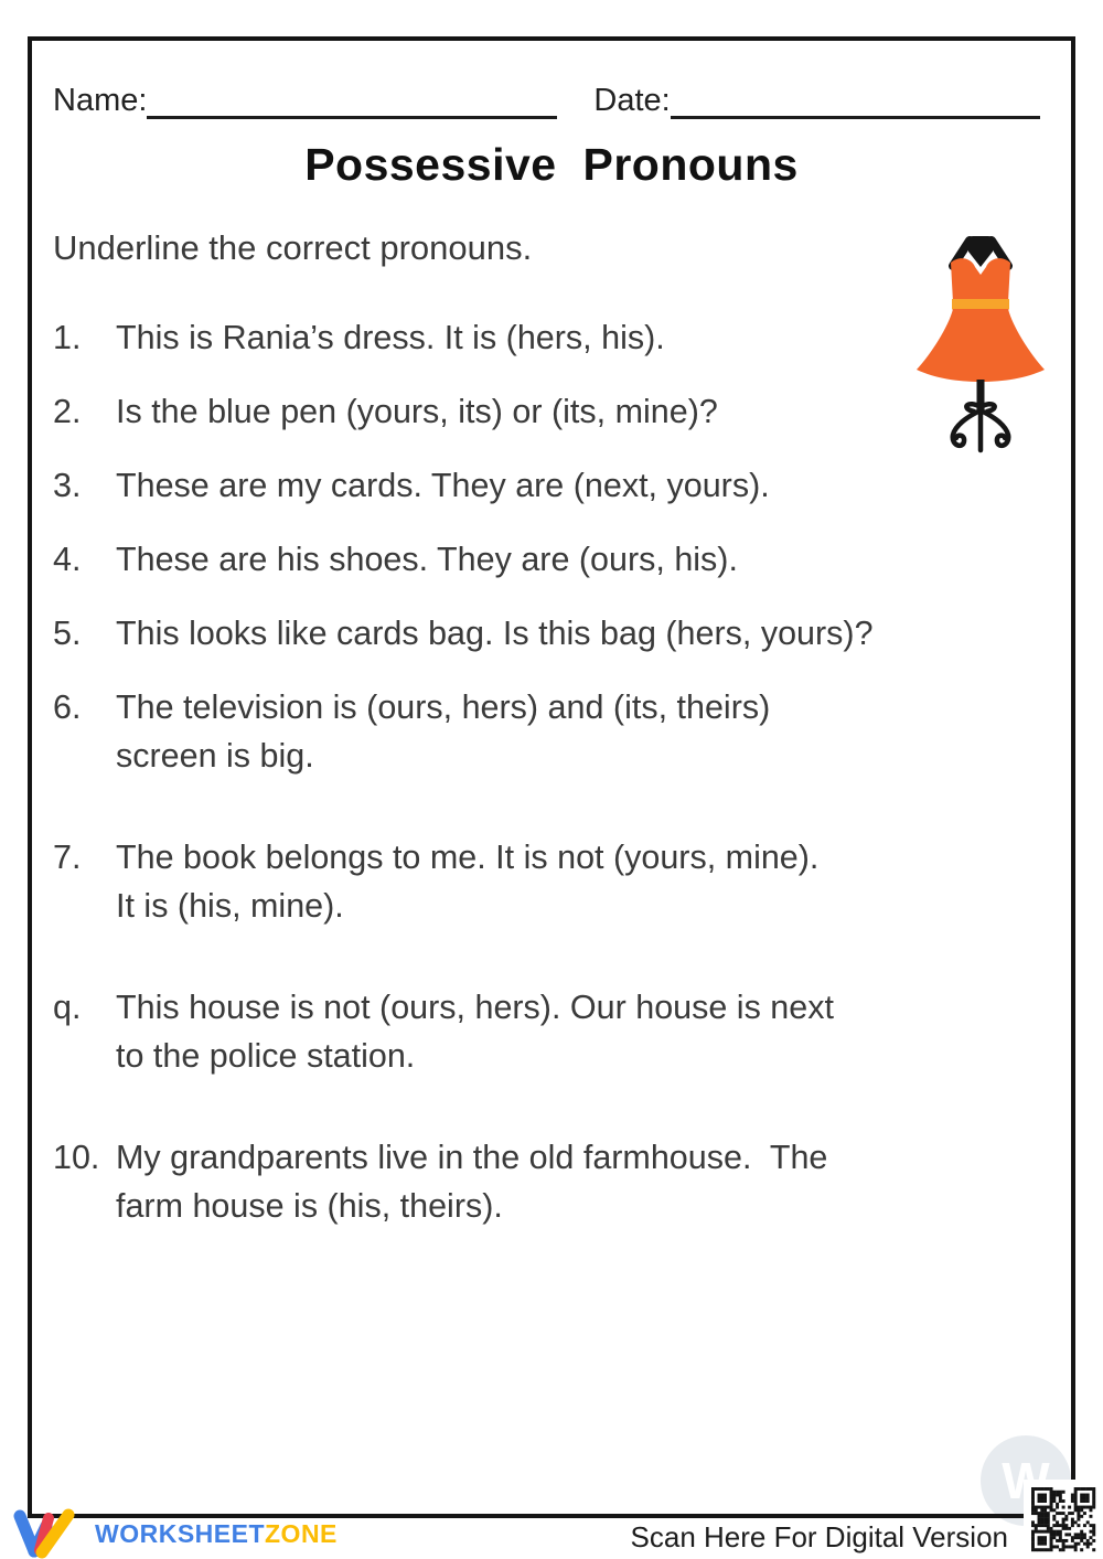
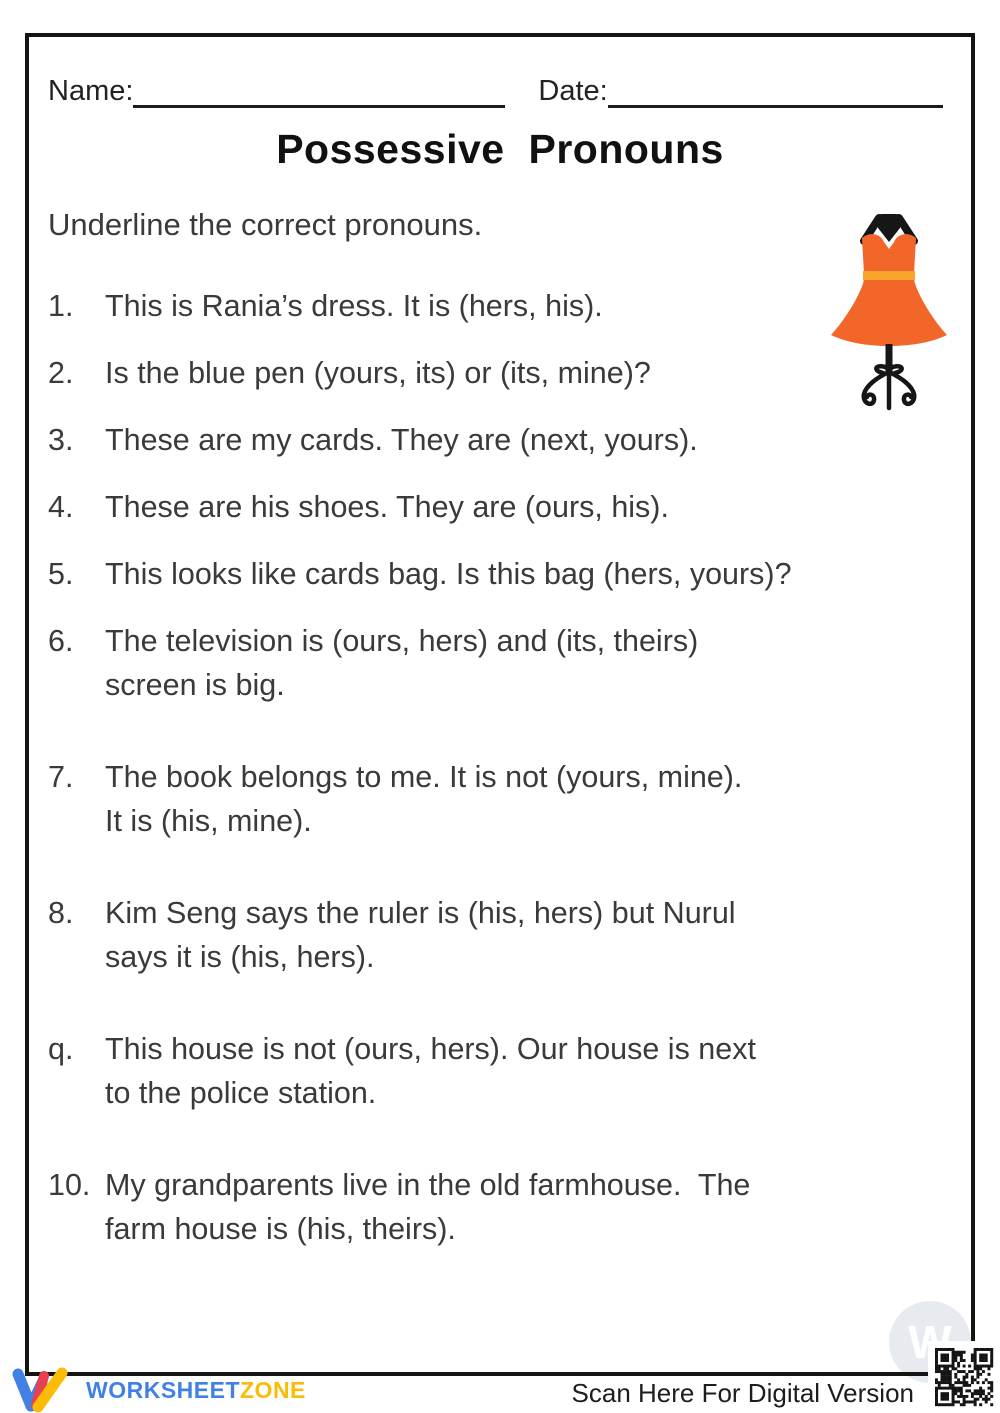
  Name:
  Date:
  Possessive Pronouns
  Underline the correct pronouns.
  1.
  This is Rania’s dress. It is (hers, his).
  2.
  Is the blue pen (yours, its) or (its, mine)?
  3.
  These are my cards. They are (next, yours).
  4.
  These are his shoes. They are (ours, his).
  5.
  This looks like cards bag. Is this bag (hers, yours)?
  6.
  The television is (ours, hers) and (its, theirs)
  screen is big.
  7.
  The book belongs to me. It is not (yours, mine).
  It is (his, mine).
+ 8.
+ Kim Seng says the ruler is (his, hers) but Nurul
+ says it is (his, hers).
  q.
  This house is not (ours, hers). Our house is next
  to the police station.
  10.
  My grandparents live in the old farmhouse. The
  farm house is (his, theirs).
  WORKSHEETZONE
  Scan Here For Digital Version
